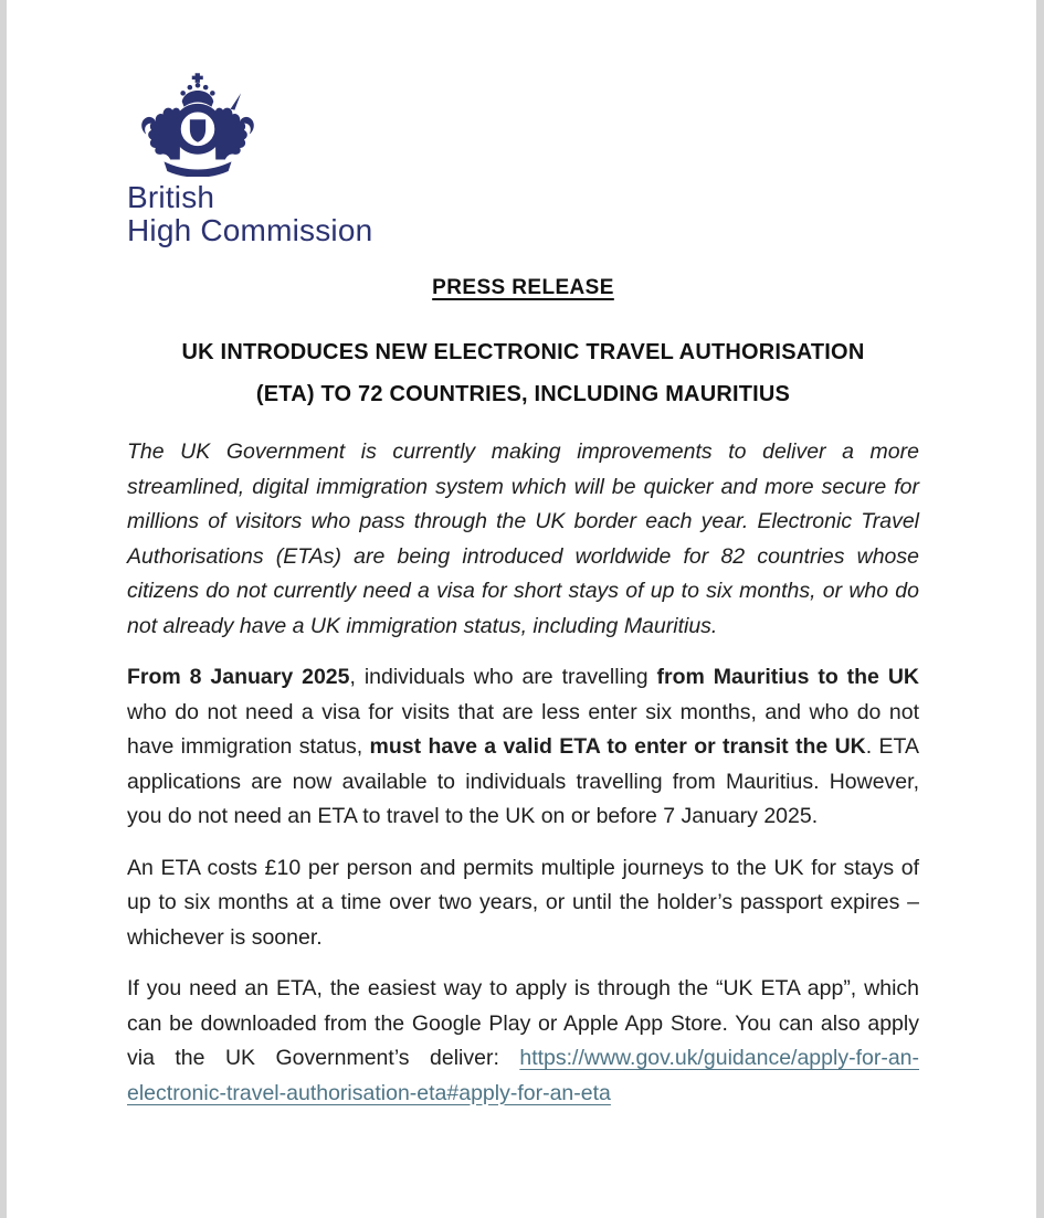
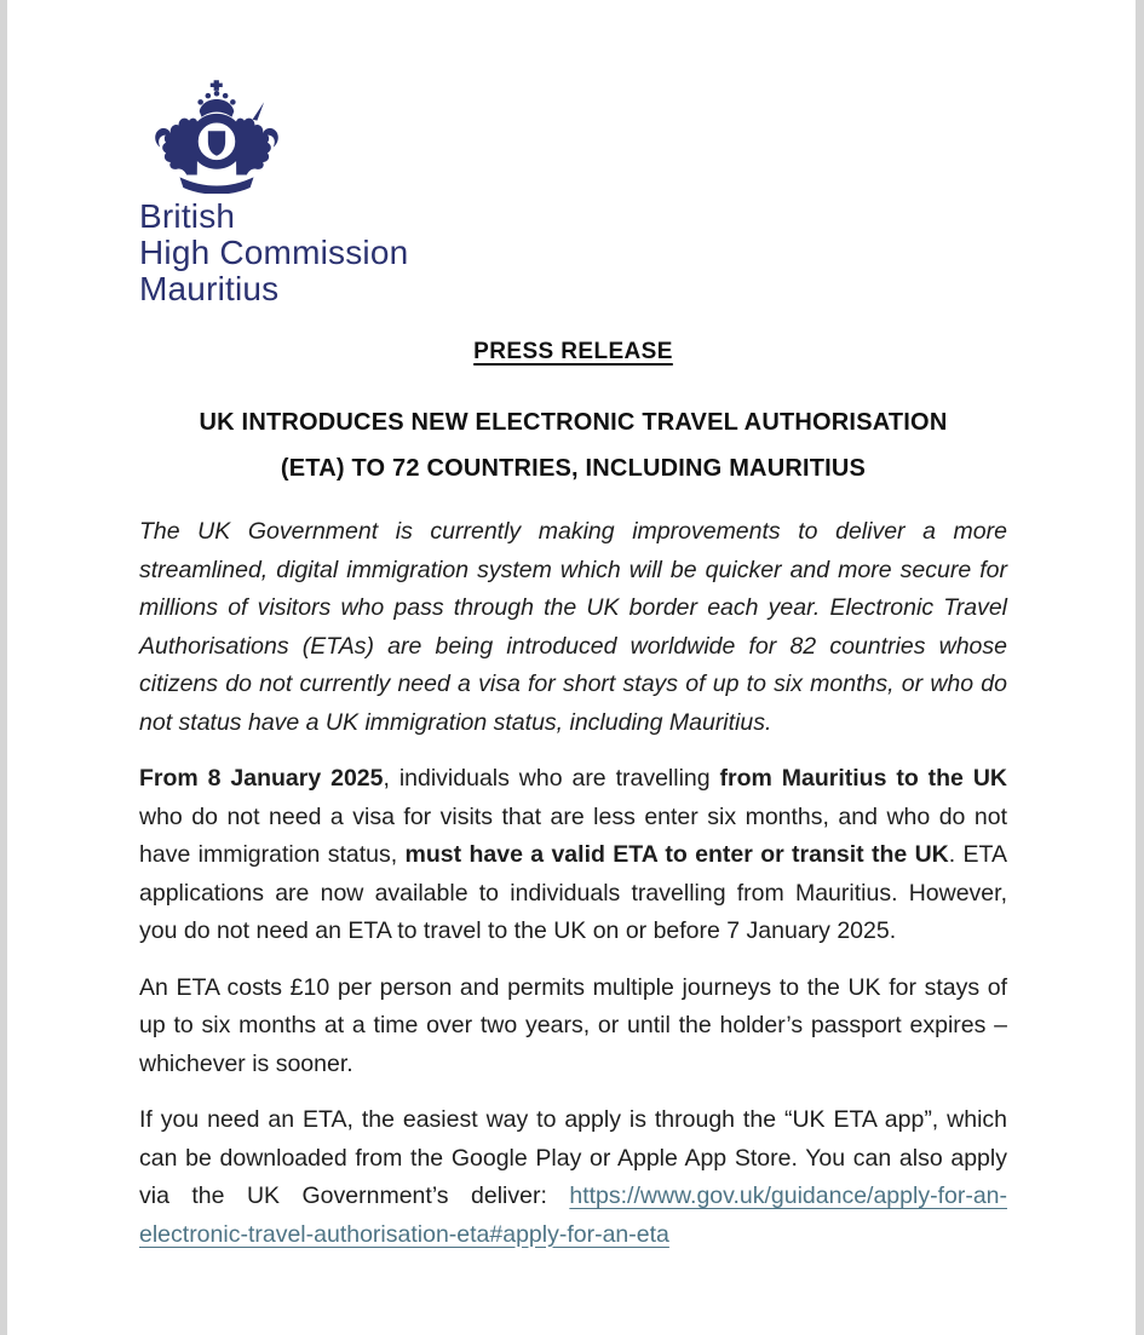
  British
  High Commission
+ Mauritius
  PRESS RELEASE
  UK INTRODUCES NEW ELECTRONIC TRAVEL AUTHORISATION
  (ETA) TO 72 COUNTRIES, INCLUDING MAURITIUS
- The UK Government is currently making improvements to deliver a more streamlined, digital immigration system which will be quicker and more secure for millions of visitors who pass through the UK border each year. Electronic Travel Authorisations (ETAs) are being introduced worldwide for 82 countries whose citizens do not currently need a visa for short stays of up to six months, or who do not already have a UK immigration status, including Mauritius.
+ The UK Government is currently making improvements to deliver a more streamlined, digital immigration system which will be quicker and more secure for millions of visitors who pass through the UK border each year. Electronic Travel Authorisations (ETAs) are being introduced worldwide for 82 countries whose citizens do not currently need a visa for short stays of up to six months, or who do not status have a UK immigration status, including Mauritius.
  From 8 January 2025, individuals who are travelling from Mauritius to the UK who do not need a visa for visits that are less enter six months, and who do not have immigration status, must have a valid ETA to enter or transit the UK. ETA applications are now available to individuals travelling from Mauritius. However, you do not need an ETA to travel to the UK on or before 7 January 2025.
  An ETA costs £10 per person and permits multiple journeys to the UK for stays of up to six months at a time over two years, or until the holder’s passport expires – whichever is sooner.
  If you need an ETA, the easiest way to apply is through the “UK ETA app”, which can be downloaded from the Google Play or Apple App Store. You can also apply via the UK Government’s deliver: https://www.gov.uk/guidance/apply-for-an-electronic-travel-authorisation-eta#apply-for-an-eta
